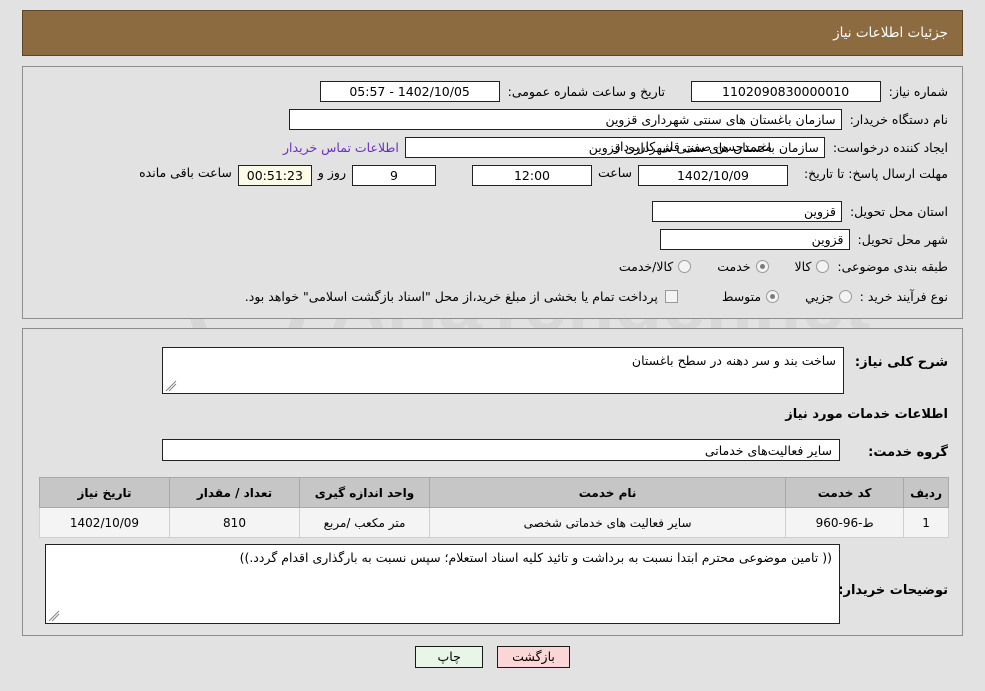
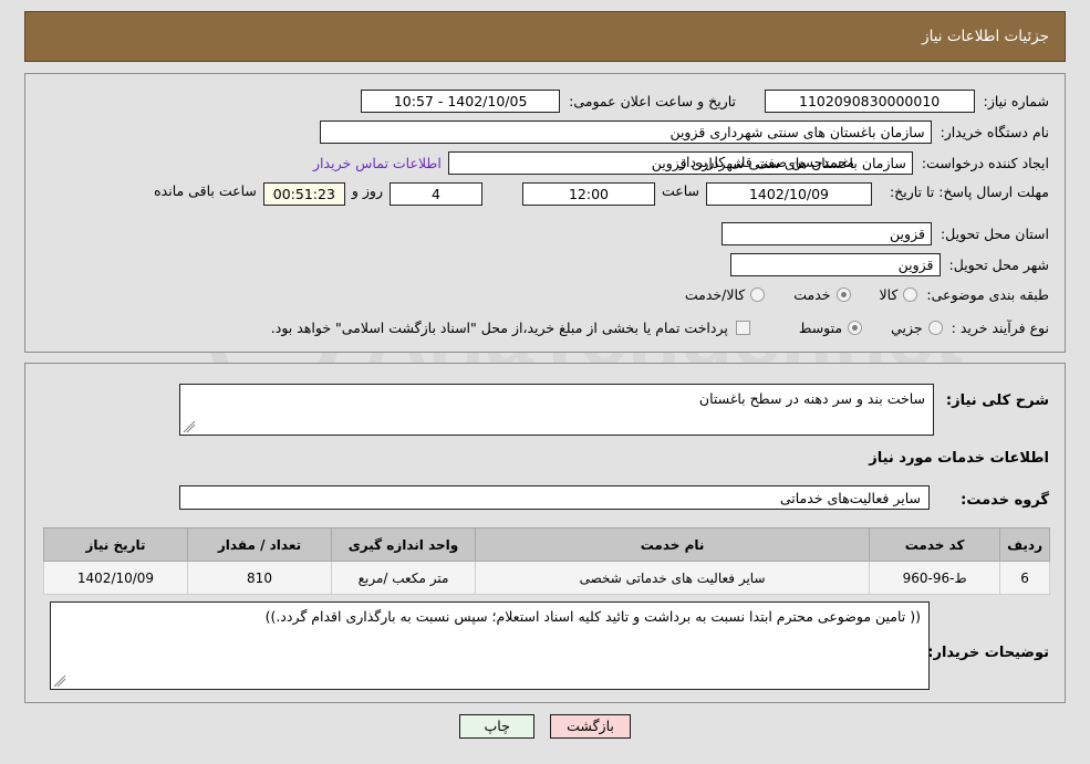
  جزئیات اطلاعات نیاز
  شماره نیاز:
  1102090830000010
- تاریخ و ساعت شماره عمومی:
+ تاریخ و ساعت اعلان عمومی:
- 1402/10/05 - 05:57
+ 1402/10/05 - 10:57
  نام دستگاه خریدار:
  سازمان باغستان های سنتی شهرداری قزوین
  ایجاد کننده درخواست:
  سازمان باغستان های سنتی شهرداری قزوین
  اطلاعات تماس خریدار
  محمدحسن صفی قلی کاربرداز
  مهلت ارسال پاسخ: تا تاریخ:
  1402/10/09
  ساعت
  12:00
- 9
+ 4
  روز و
  00:51:23
  ساعت باقی مانده
  استان محل تحویل:
  قزوین
  شهر محل تحویل:
  قزوین
  طبقه بندی موضوعی:
  کالا
  خدمت
  کالا/خدمت
  نوع فرآیند خرید :
  جزیي
  متوسط
  پرداخت تمام یا بخشی از مبلغ خرید،از محل "اسناد بازگشت اسلامی" خواهد بود.
  شرح کلی نیاز:
  ساخت بند و سر دهنه در سطح باغستان
  اطلاعات خدمات مورد نیاز
  گروه خدمت:
  سایر فعالیت‌های خدماتی
  ردیف	کد خدمت	نام خدمت	واحد اندازه گیری	تعداد / مقدار	تاریخ نیاز
- 1	ط-96-960	سایر فعالیت های خدماتی شخصی	متر مکعب /مربع	810	1402/10/09
+ 6	ط-96-960	سایر فعالیت های خدماتی شخصی	متر مکعب /مربع	810	1402/10/09
  توضیحات خریدار:
  (( تامین موضوعی محترم ابتدا نسبت به برداشت و تائید کلیه اسناد استعلام؛ سپس نسبت به بارگذاری اقدام گردد.))
  بازگشت
  چاپ
